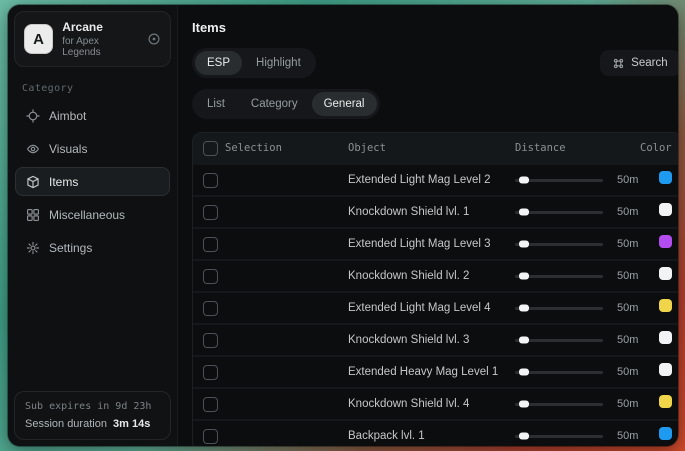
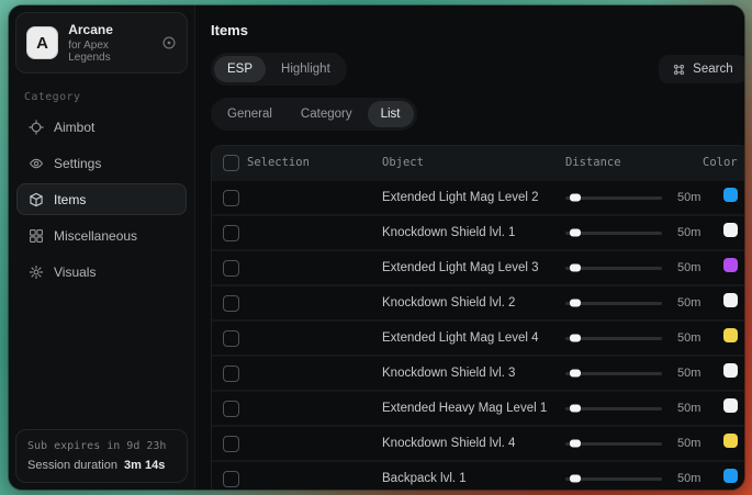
  A
  Arcane
  for Apex Legends
  Category
  Aimbot
- Visuals
+ Settings
  Items
  Miscellaneous
- Settings
+ Visuals
  Sub expires in 9d 23h
  Session duration 3m 14s
  Items
  ESP
  Highlight
  Search
- List
+ General
  Category
- General
+ List
  Selection
  Object
  Distance
  Color
  Extended Light Mag Level 2
  50m
  Knockdown Shield lvl. 1
  50m
  Extended Light Mag Level 3
  50m
  Knockdown Shield lvl. 2
  50m
  Extended Light Mag Level 4
  50m
  Knockdown Shield lvl. 3
  50m
  Extended Heavy Mag Level 1
  50m
  Knockdown Shield lvl. 4
  50m
  Backpack lvl. 1
  50m
